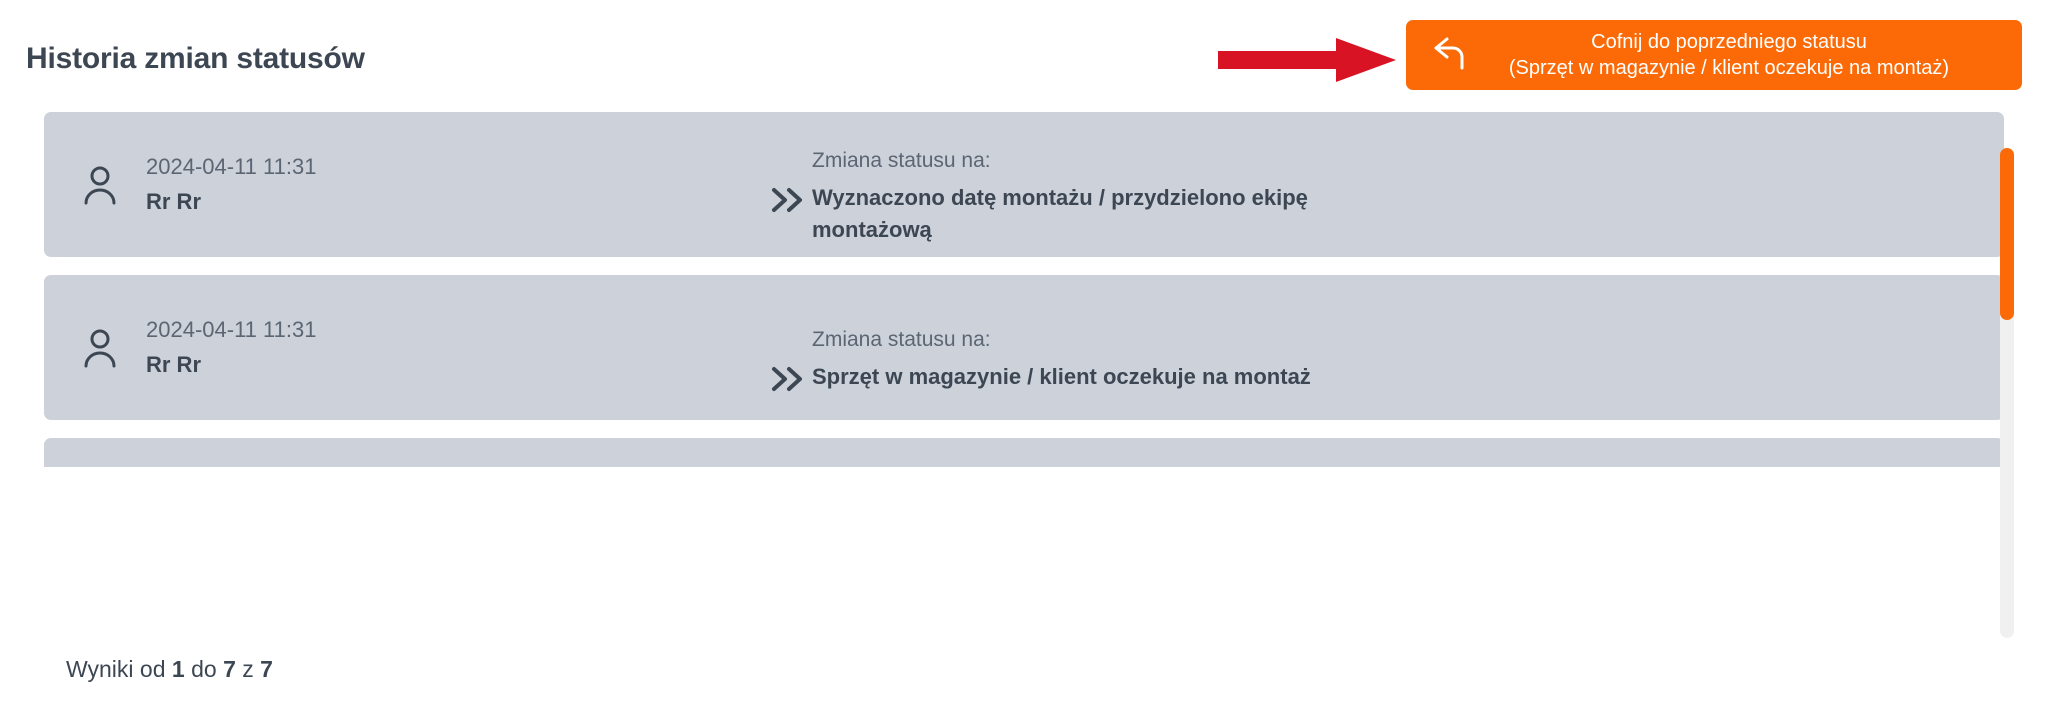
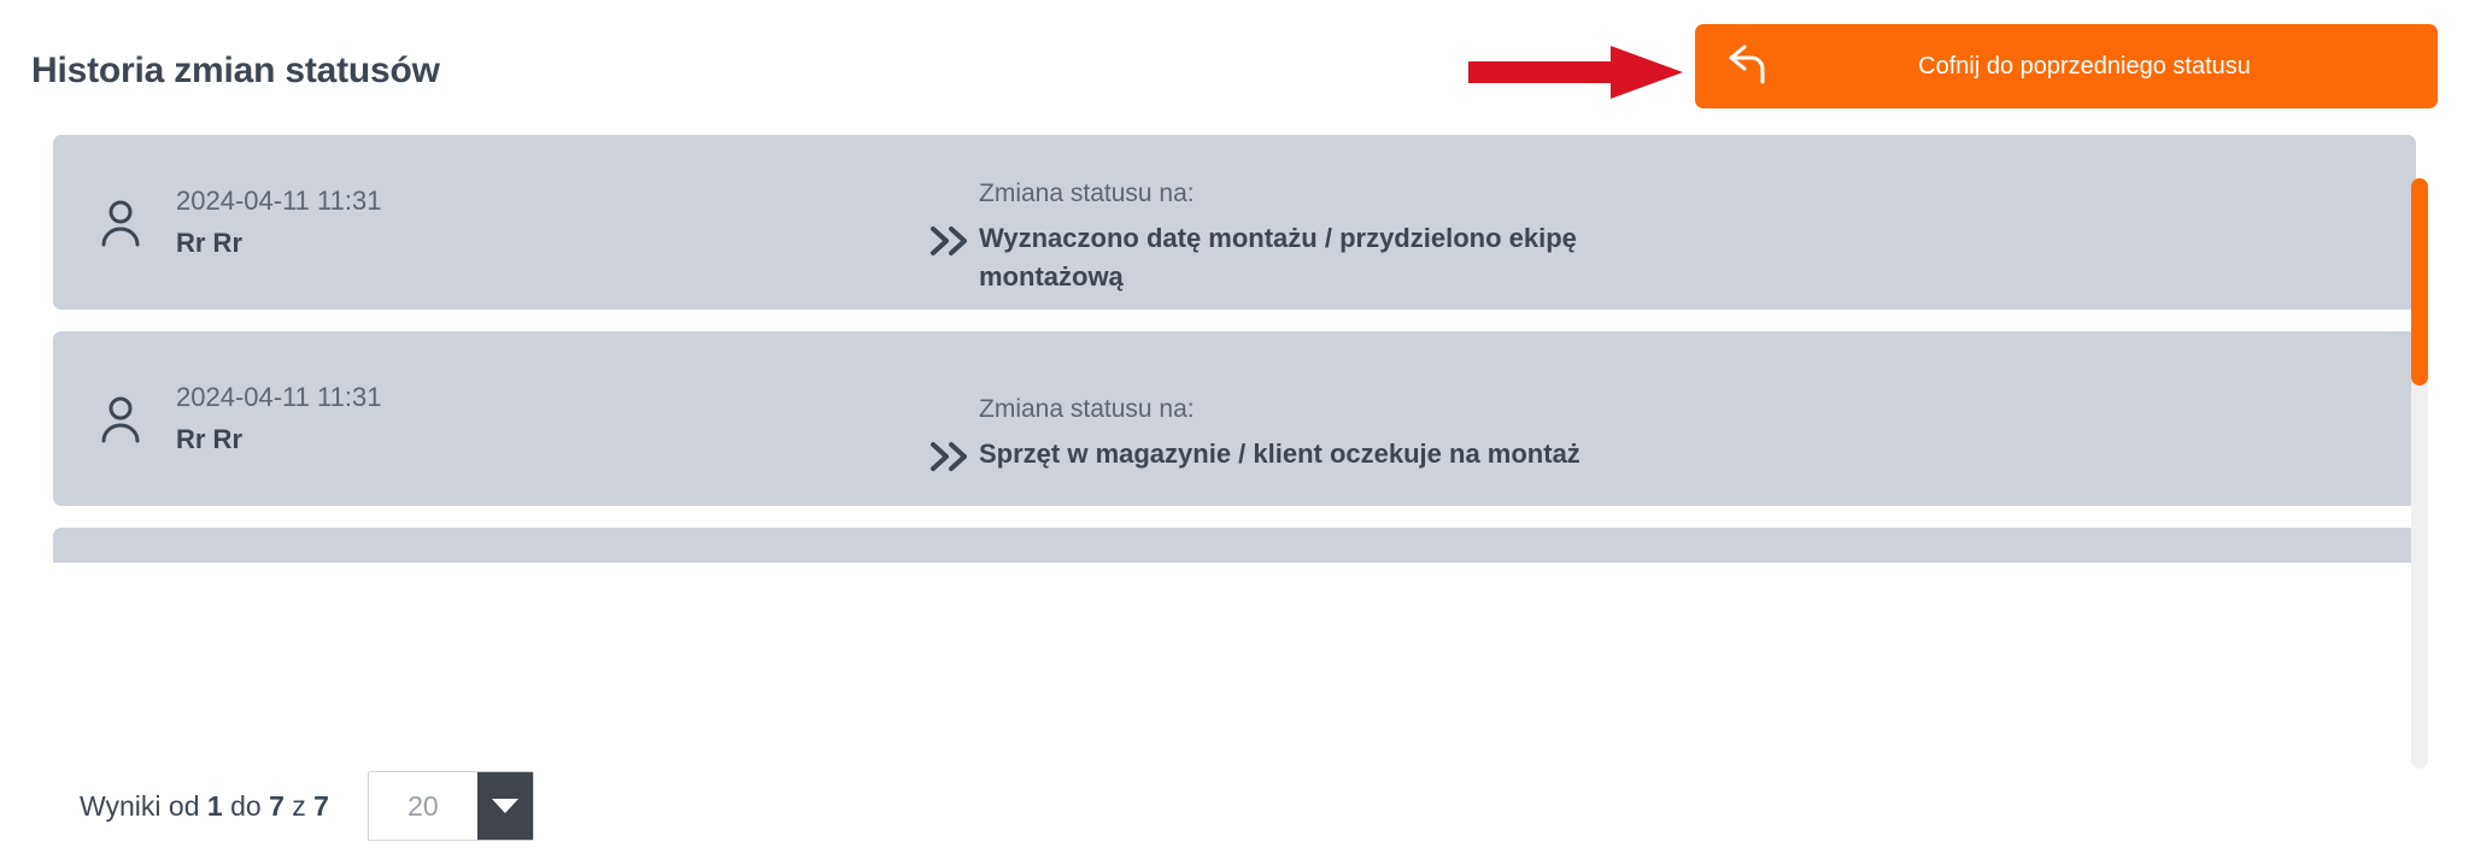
  Historia zmian statusów
  Cofnij do poprzedniego statusu
- (Sprzęt w magazynie / klient oczekuje na montaż)
  2024-04-11 11:31
  Rr Rr
  Zmiana statusu na:
  Wyznaczono datę montażu / przydzielono ekipę montażową
  2024-04-11 11:31
  Rr Rr
  Zmiana statusu na:
  Sprzęt w magazynie / klient oczekuje na montaż
  Wyniki od 1 do 7 z 7
+ 20
